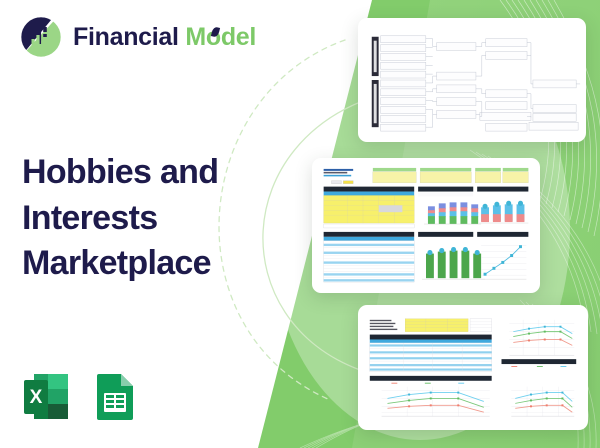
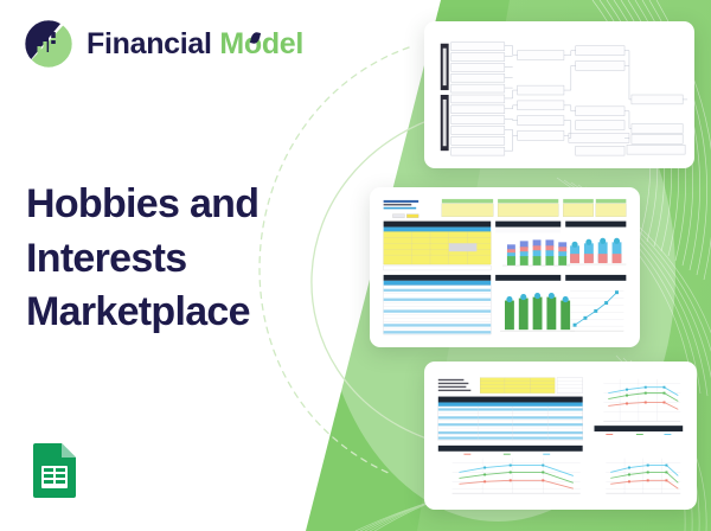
  Financial Mdel
  Hobbies and
  Interests
  Marketplace
- X
